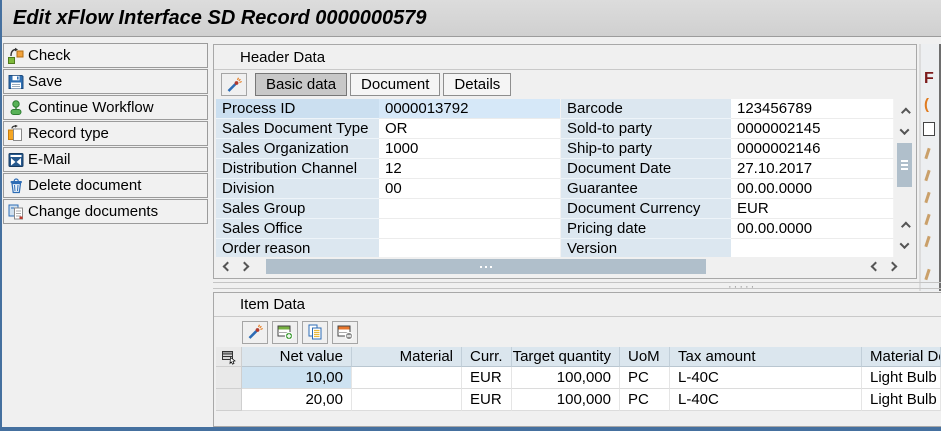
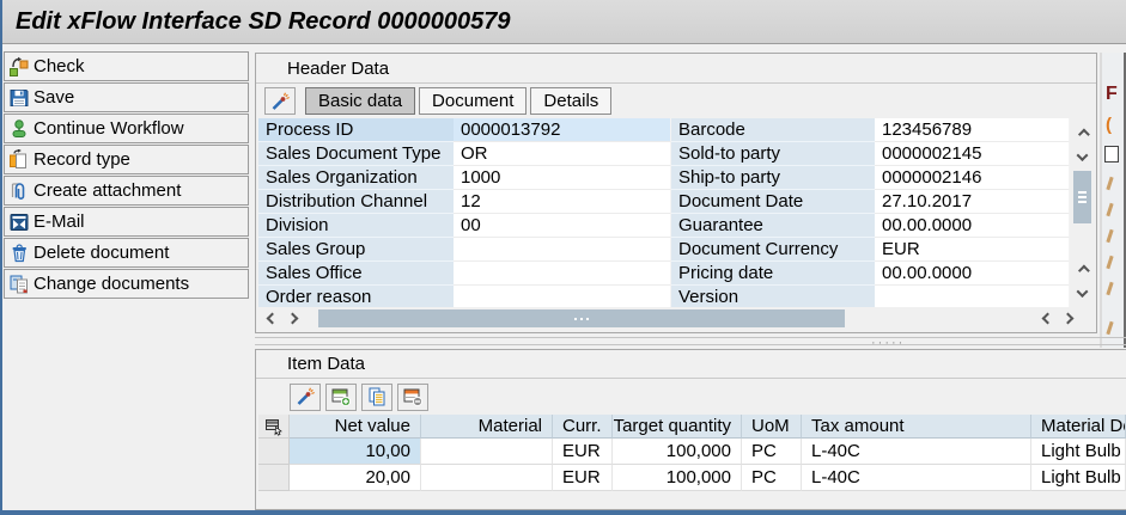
  Edit xFlow Interface SD Record 0000000579
  Check
  Save
  Continue Workflow
  Record type
+ Create attachment
  E-Mail
  Delete document
  Change documents
  Header Data
  Basic data
  Document
  Details
  Process ID
  0000013792
  Barcode
  123456789
  Sales Document Type
  OR
  Sold-to party
  0000002145
  Sales Organization
  1000
  Ship-to party
  0000002146
  Distribution Channel
  12
  Document Date
  27.10.2017
  Division
  00
  Guarantee
  00.00.0000
  Sales Group
  Document Currency
  EUR
  Sales Office
  Pricing date
  00.00.0000
  Order reason
  Version
  F
  (
  ·····
  Item Data
  Net value
  Material
  Curr.
  Target quantity
  UoM
  Tax amount
  Material D
  10,00
  EUR
  100,000
  PC
  L-40C
  Light Bulb
  20,00
  EUR
  100,000
  PC
  L-40C
  Light Bulb
